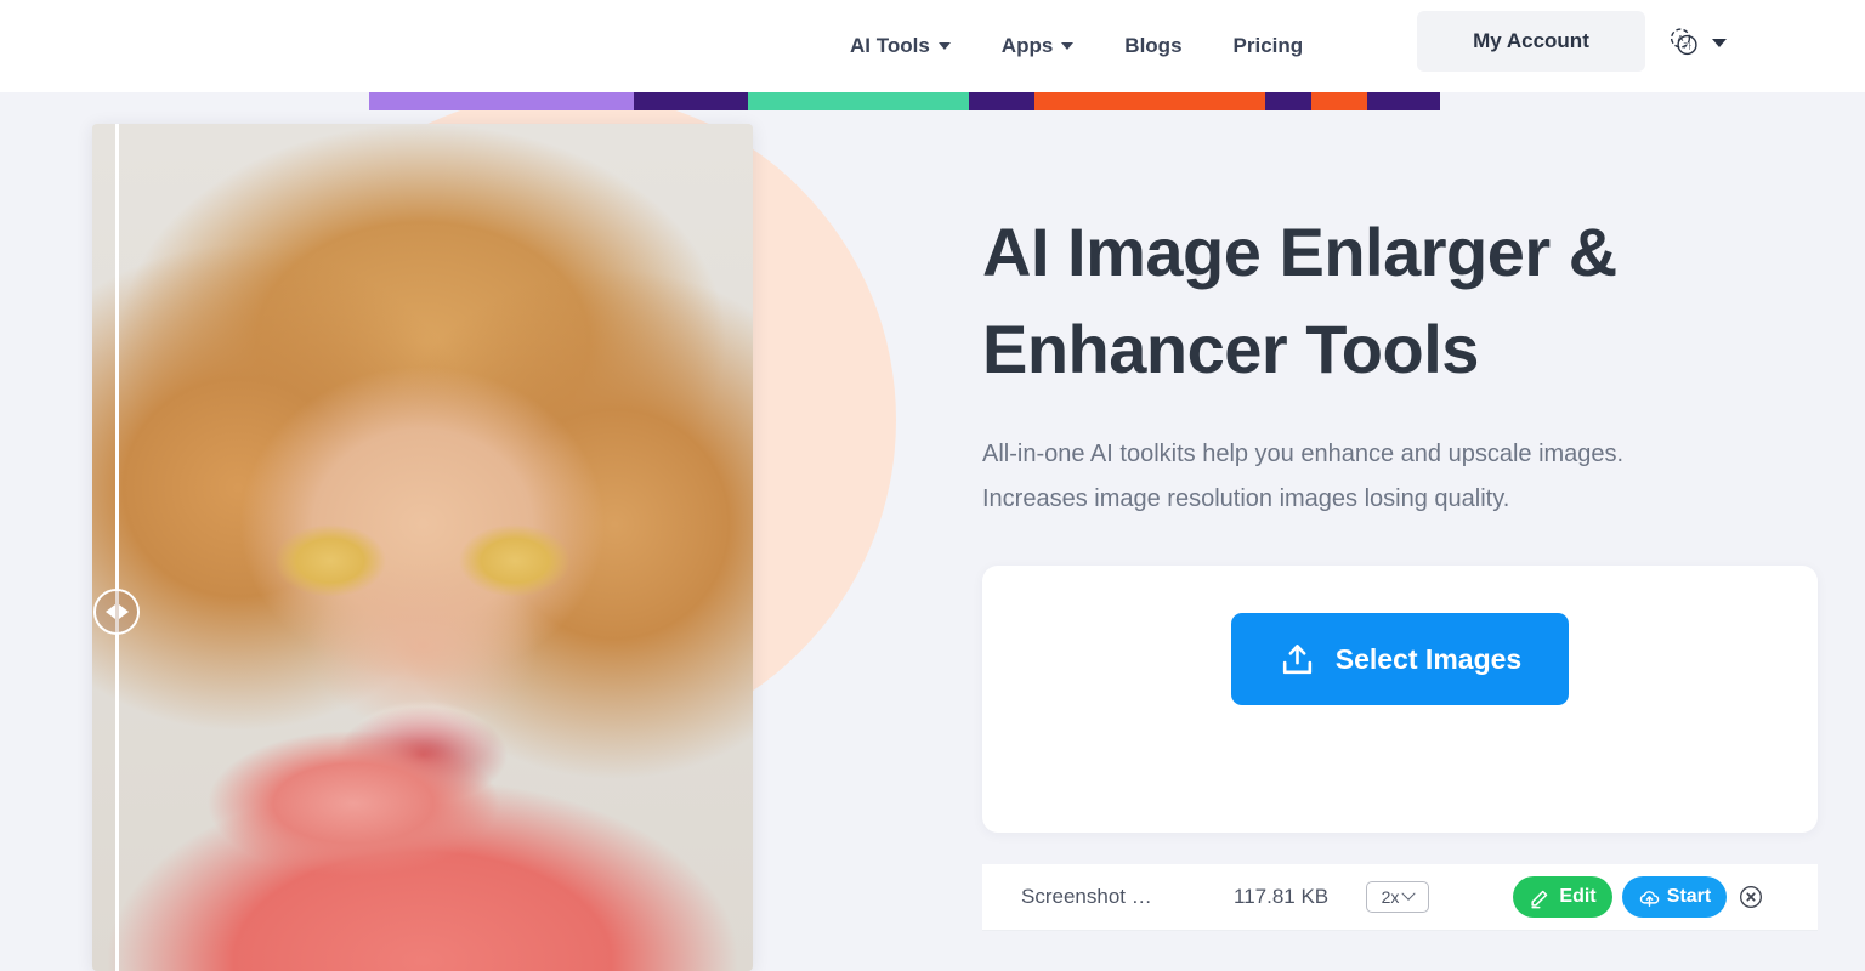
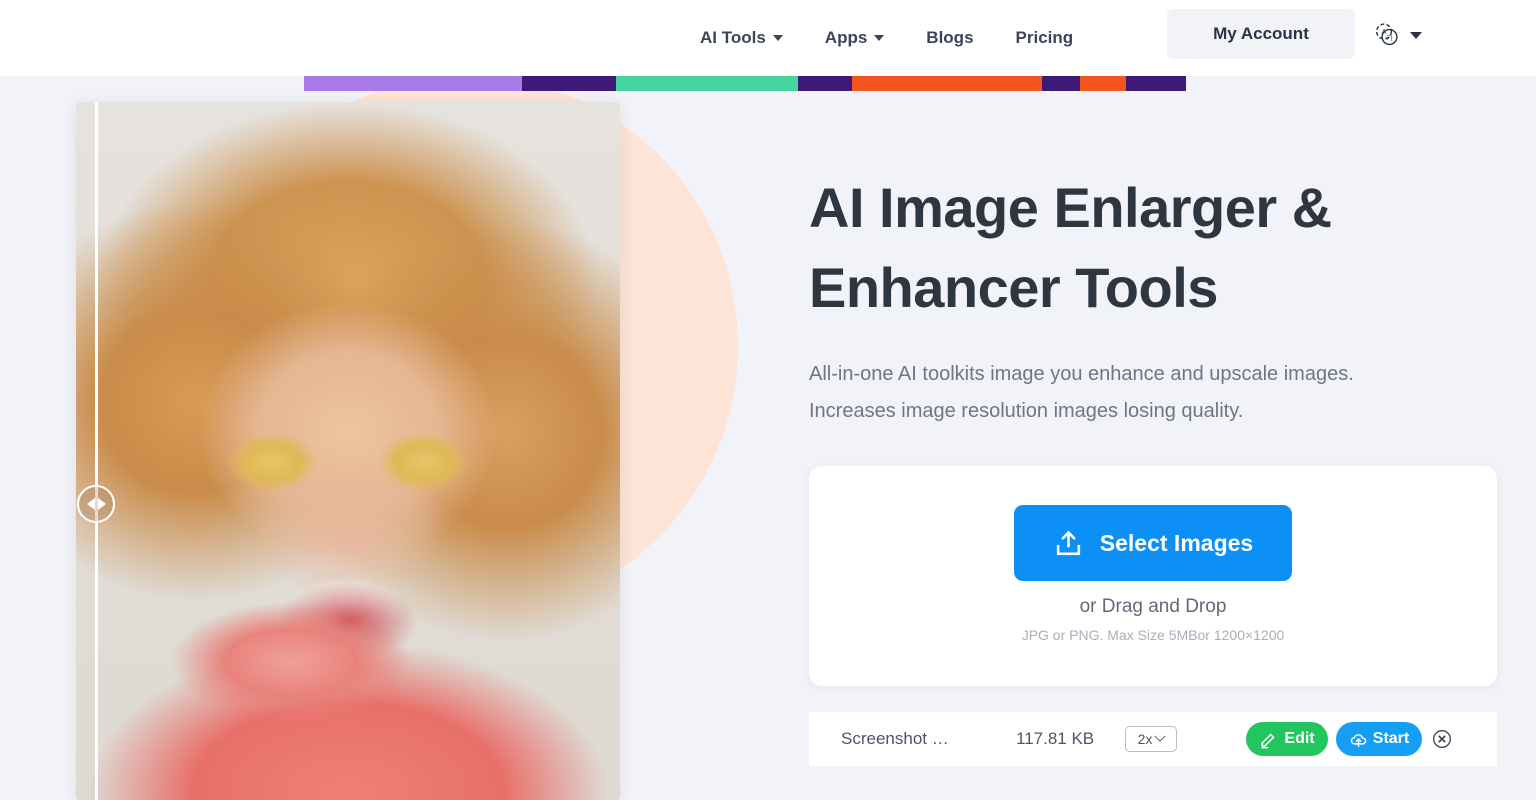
  AI Tools
  Apps
  Blogs
  Pricing
  My Account
  가
  AI Image Enlarger &
  Enhancer Tools
- All-in-one AI toolkits help you enhance and upscale images.
+ All-in-one AI toolkits image you enhance and upscale images.
  Increases image resolution images losing quality.
  Select Images
+ or Drag and Drop
+ JPG or PNG. Max Size 5MBor 1200×1200
  Screenshot …
  117.81 KB
  2x
  Edit
  Start
